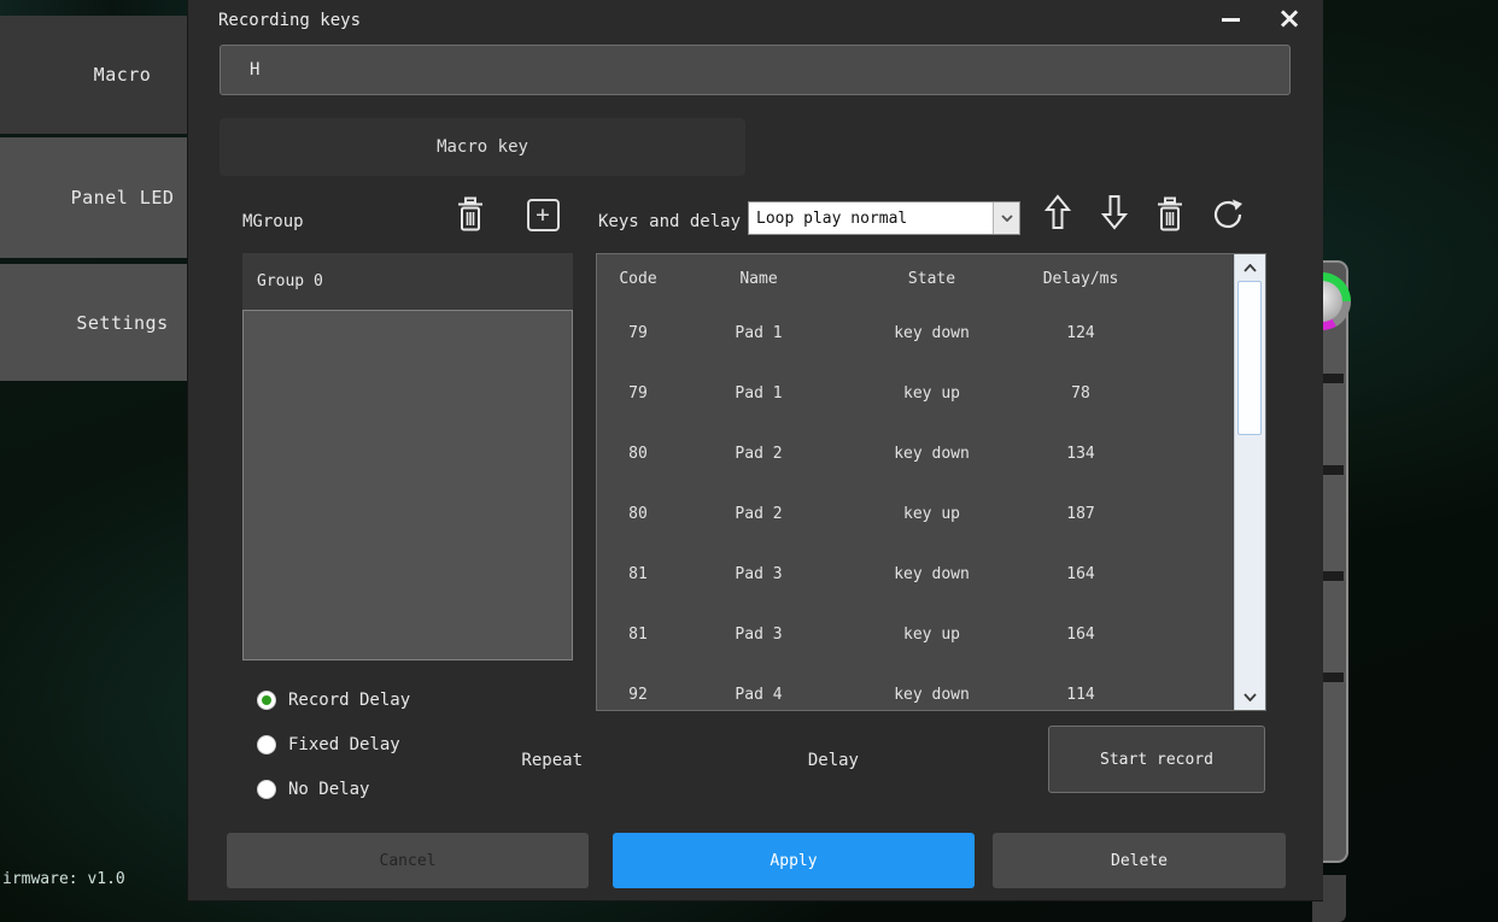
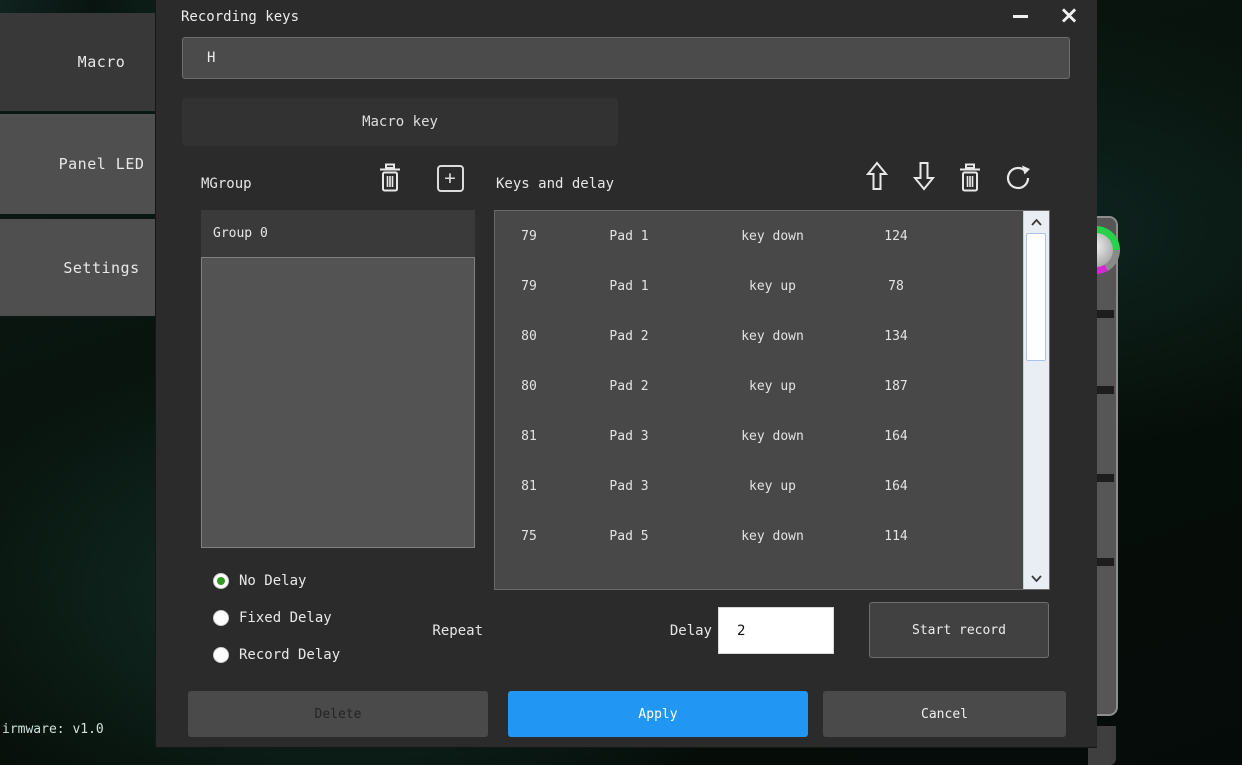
  Macro
  Panel LED
  Settings
  irmware: v1.0
  Recording keys
  ×
  H
  Macro key
  MGroup
  +
  Keys and delay
- Loop play normal
  Group 0
- Code
- Name
- State
- Delay/ms
  79
  Pad 1
  key down
  124
  79
  Pad 1
  key up
  78
  80
  Pad 2
  key down
  134
  80
  Pad 2
  key up
  187
  81
  Pad 3
  key down
  164
  81
  Pad 3
  key up
  164
- 92
+ 75
- Pad 4
+ Pad 5
  key down
  114
- Record Delay
+ No Delay
  Fixed Delay
- No Delay
+ Record Delay
  Repeat
  Delay
+ 2
  Start record
- Cancel
+ Delete
  Apply
- Delete
+ Cancel
